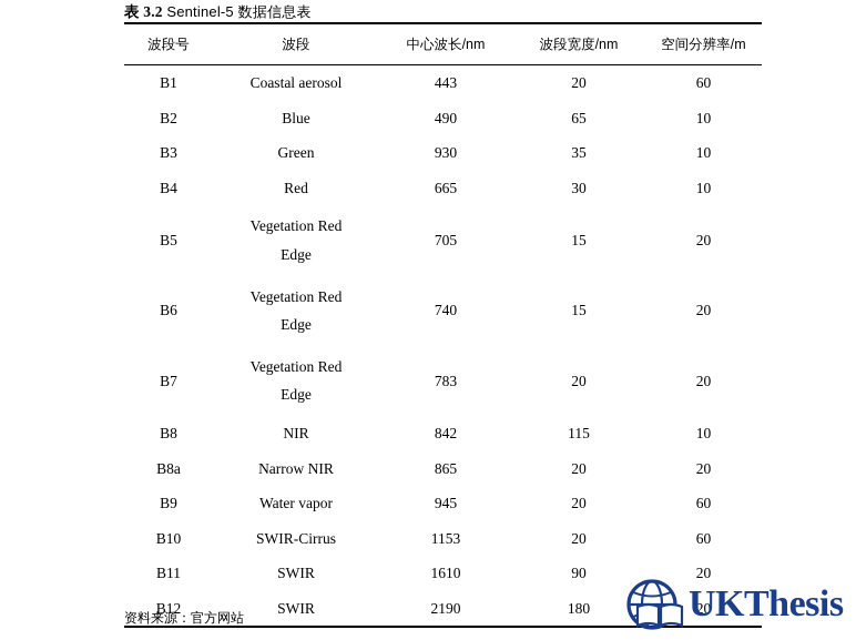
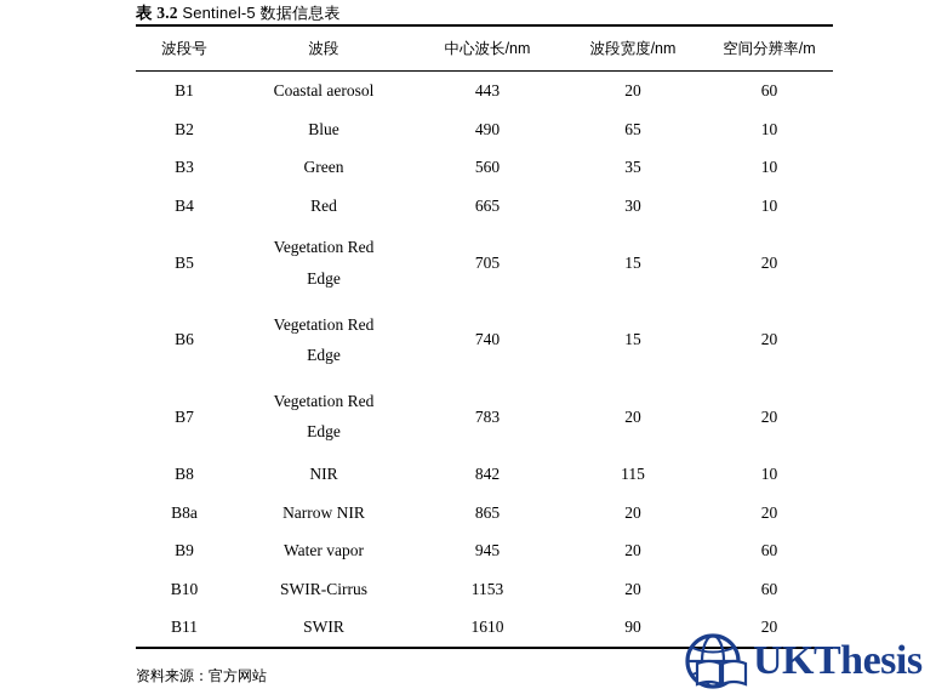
  表 3.2 Sentinel-5 数据信息表
  波段号	波段	中心波长/nm	波段宽度/nm	空间分辨率/m
  B1	Coastal aerosol	443	20	60
  B2	Blue	490	65	10
- B3	Green	930	35	10
+ B3	Green	560	35	10
  B4	Red	665	30	10
  B5	Vegetation Red Edge	705	15	20
  B6	Vegetation Red Edge	740	15	20
  B7	Vegetation Red Edge	783	20	20
  B8	NIR	842	115	10
  B8a	Narrow NIR	865	20	20
  B9	Water vapor	945	20	60
  B10	SWIR-Cirrus	1153	20	60
  B11	SWIR	1610	90	20
- B12	SWIR	2190	180	20
  资料来源：官方网站
  UKThesis
